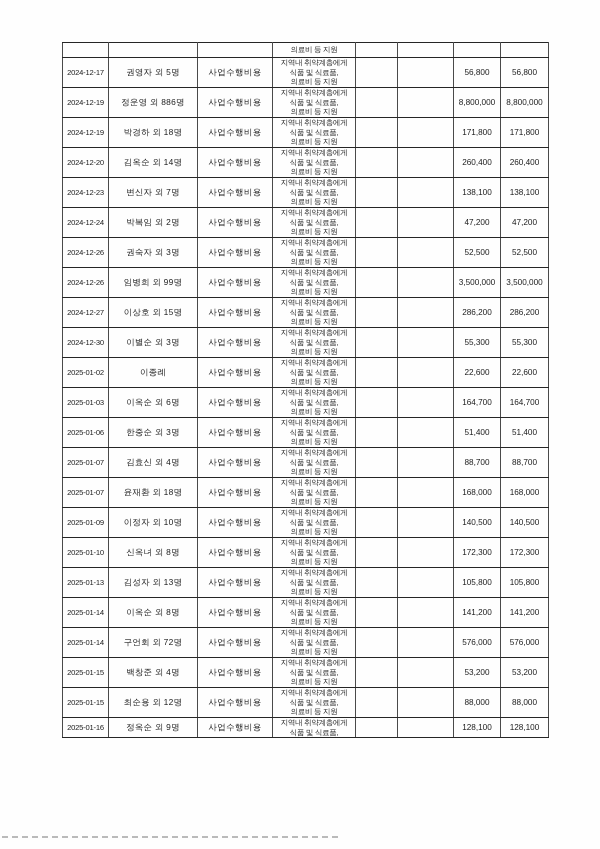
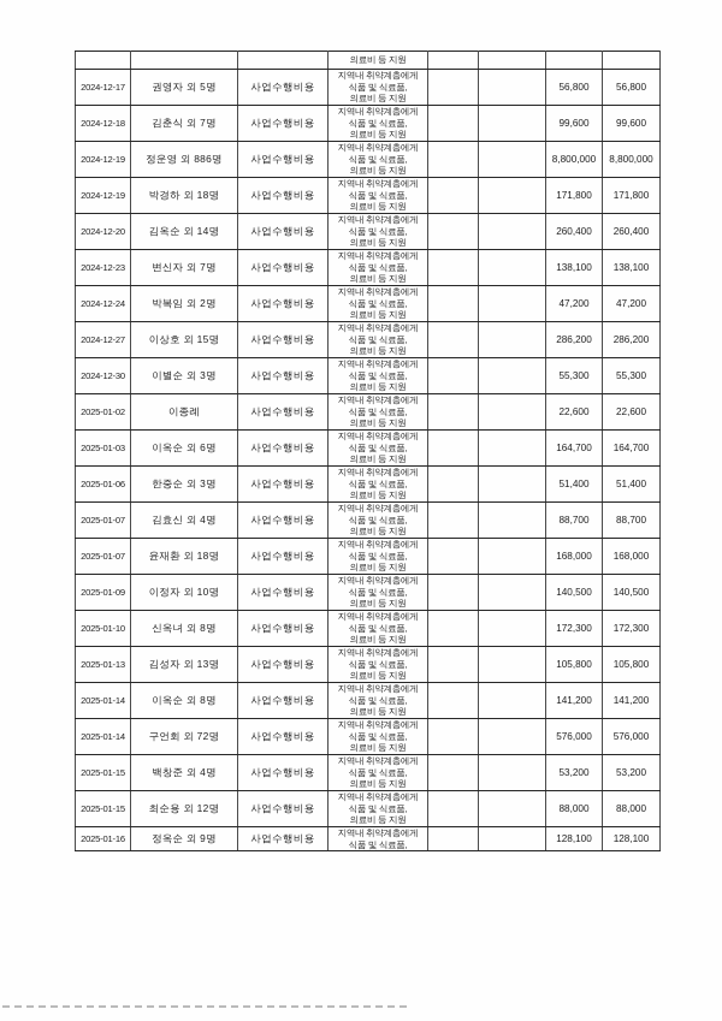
  			의료비 등 지원
  2024-12-17	권영자 외 5명	사업수행비용	지역내 취약계층에게식품 및 식료품,의료비 등 지원			56,800	56,800
+ 2024-12-18	김춘식 외 7명	사업수행비용	지역내 취약계층에게식품 및 식료품,의료비 등 지원			99,600	99,600
  2024-12-19	정운영 외 886명	사업수행비용	지역내 취약계층에게식품 및 식료품,의료비 등 지원			8,800,000	8,800,000
  2024-12-19	박경하 외 18명	사업수행비용	지역내 취약계층에게식품 및 식료품,의료비 등 지원			171,800	171,800
  2024-12-20	김옥순 외 14명	사업수행비용	지역내 취약계층에게식품 및 식료품,의료비 등 지원			260,400	260,400
  2024-12-23	변신자 외 7명	사업수행비용	지역내 취약계층에게식품 및 식료품,의료비 등 지원			138,100	138,100
  2024-12-24	박복임 외 2명	사업수행비용	지역내 취약계층에게식품 및 식료품,의료비 등 지원			47,200	47,200
- 2024-12-26	권숙자 외 3명	사업수행비용	지역내 취약계층에게식품 및 식료품,의료비 등 지원			52,500	52,500
- 2024-12-26	임병희 외 99명	사업수행비용	지역내 취약계층에게식품 및 식료품,의료비 등 지원			3,500,000	3,500,000
  2024-12-27	이상호 외 15명	사업수행비용	지역내 취약계층에게식품 및 식료품,의료비 등 지원			286,200	286,200
  2024-12-30	이별순 외 3명	사업수행비용	지역내 취약계층에게식품 및 식료품,의료비 등 지원			55,300	55,300
  2025-01-02	이종례	사업수행비용	지역내 취약계층에게식품 및 식료품,의료비 등 지원			22,600	22,600
  2025-01-03	이옥순 외 6명	사업수행비용	지역내 취약계층에게식품 및 식료품,의료비 등 지원			164,700	164,700
  2025-01-06	한중순 외 3명	사업수행비용	지역내 취약계층에게식품 및 식료품,의료비 등 지원			51,400	51,400
  2025-01-07	김효신 외 4명	사업수행비용	지역내 취약계층에게식품 및 식료품,의료비 등 지원			88,700	88,700
  2025-01-07	윤재환 외 18명	사업수행비용	지역내 취약계층에게식품 및 식료품,의료비 등 지원			168,000	168,000
  2025-01-09	이정자 외 10명	사업수행비용	지역내 취약계층에게식품 및 식료품,의료비 등 지원			140,500	140,500
  2025-01-10	신옥녀 외 8명	사업수행비용	지역내 취약계층에게식품 및 식료품,의료비 등 지원			172,300	172,300
  2025-01-13	김성자 외 13명	사업수행비용	지역내 취약계층에게식품 및 식료품,의료비 등 지원			105,800	105,800
  2025-01-14	이옥순 외 8명	사업수행비용	지역내 취약계층에게식품 및 식료품,의료비 등 지원			141,200	141,200
  2025-01-14	구언회 외 72명	사업수행비용	지역내 취약계층에게식품 및 식료품,의료비 등 지원			576,000	576,000
  2025-01-15	백창준 외 4명	사업수행비용	지역내 취약계층에게식품 및 식료품,의료비 등 지원			53,200	53,200
  2025-01-15	최순용 외 12명	사업수행비용	지역내 취약계층에게식품 및 식료품,의료비 등 지원			88,000	88,000
  2025-01-16	정옥순 외 9명	사업수행비용	지역내 취약계층에게식품 및 식료품,			128,100	128,100
